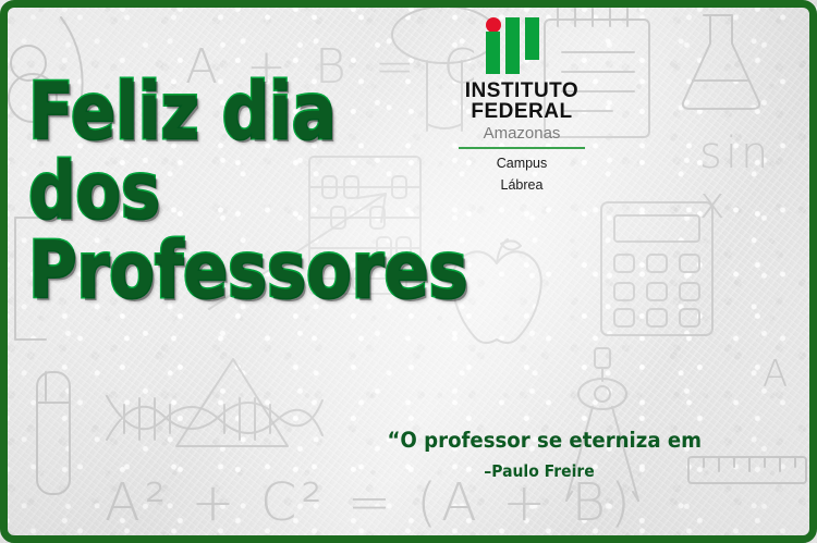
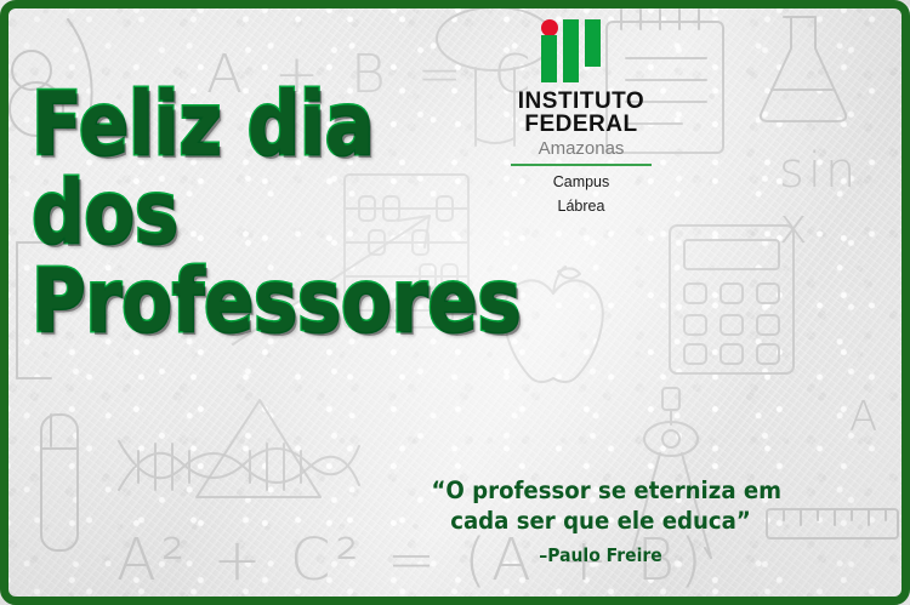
  INSTITUTO
  FEDERAL
  Amazonas
  Campus
  Lábrea
  Feliz dia
  dos
  Professore
  “O professor se eterniza e
+ cada ser que ele educa”
  –Paulo Freire
